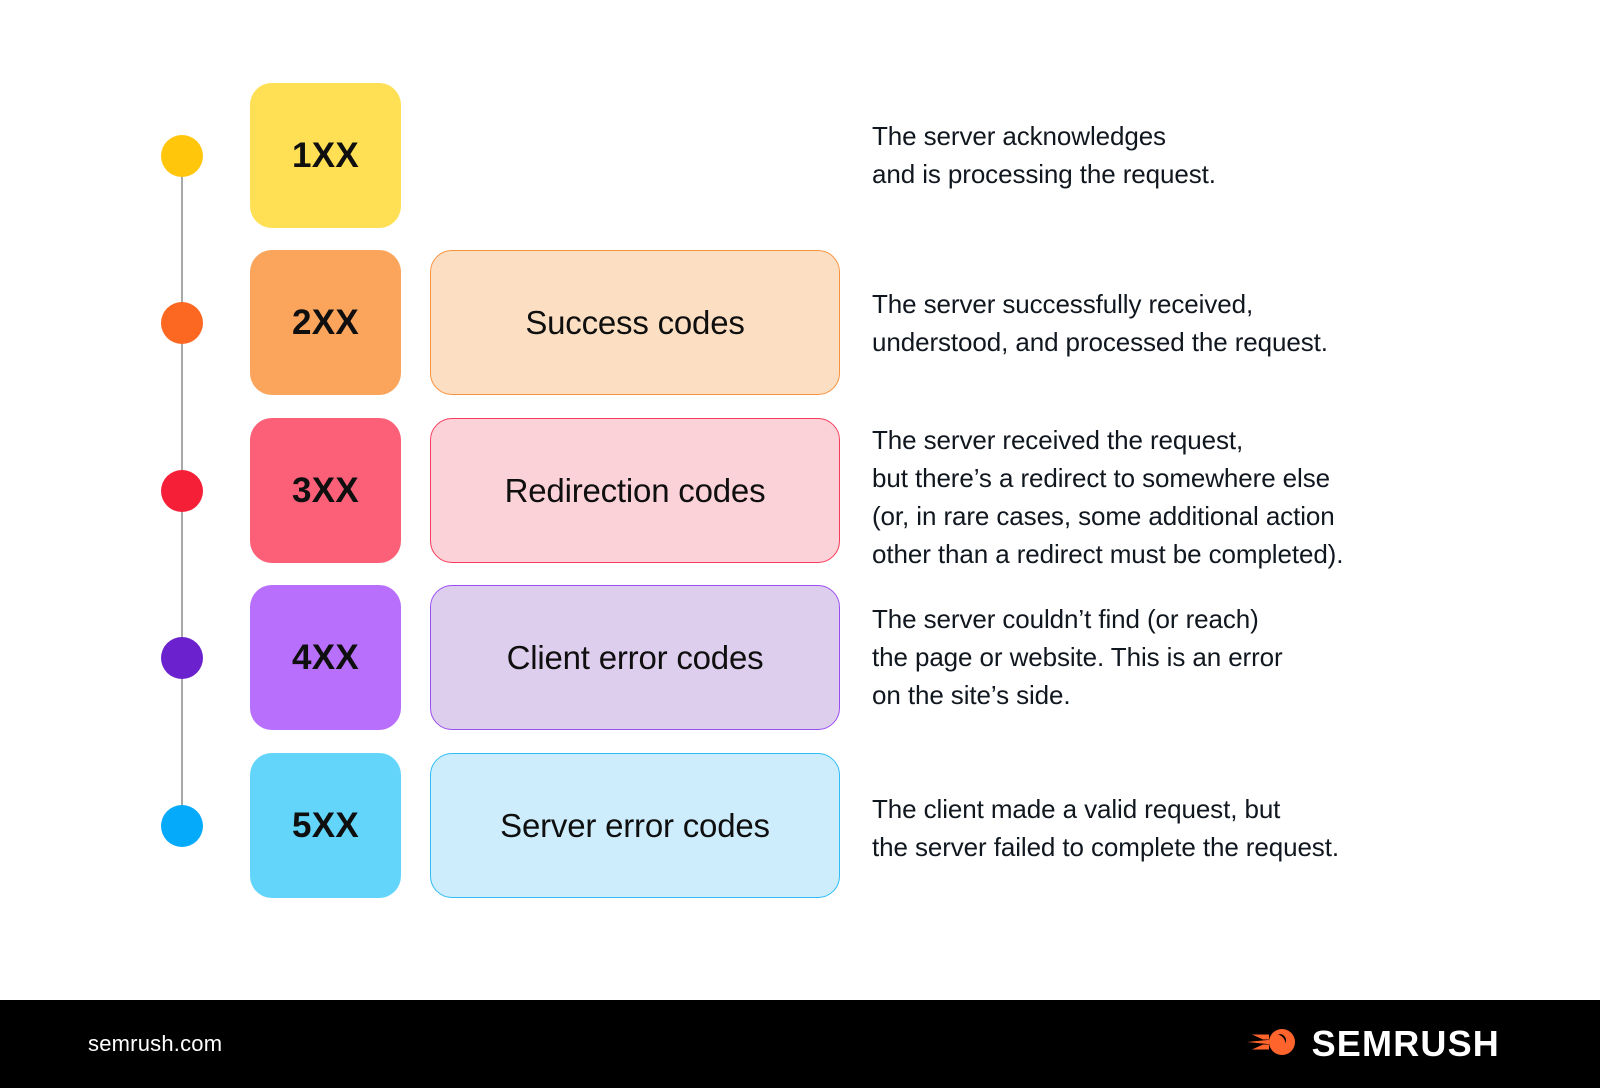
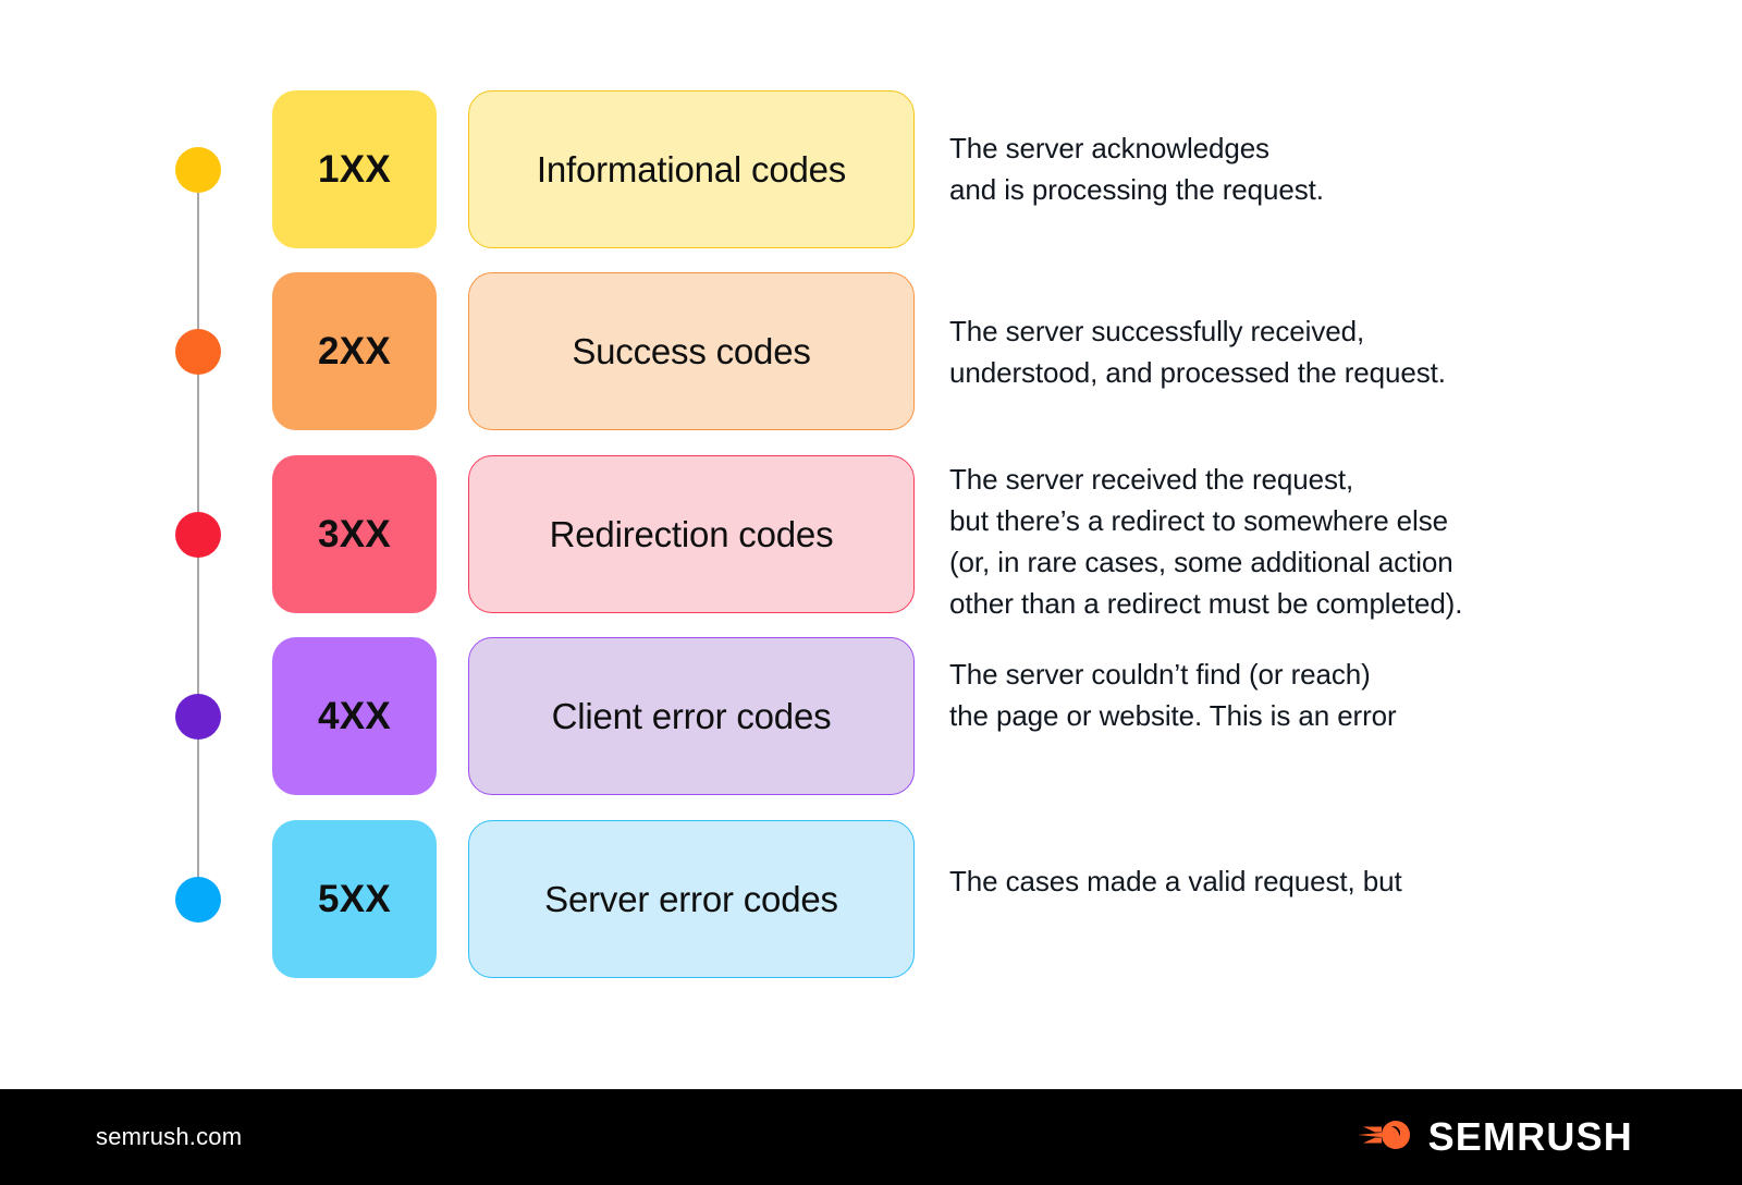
  1XX
+ Informational codes
  The server acknowledges
  and is processing the request.
  2XX
  Success codes
  The server successfully received,
  understood, and processed the request.
  3XX
  Redirection codes
  The server received the request,
  but there’s a redirect to somewhere else
  (or, in rare cases, some additional action
  other than a redirect must be completed).
  4XX
  Client error codes
  The server couldn’t find (or reach)
  the page or website. This is an error
- on the site’s side.
  5XX
  Server error codes
- The client made a valid request, but
+ The cases made a valid request, but
- the server failed to complete the request.
  semrush.com
  SEMRUSH
